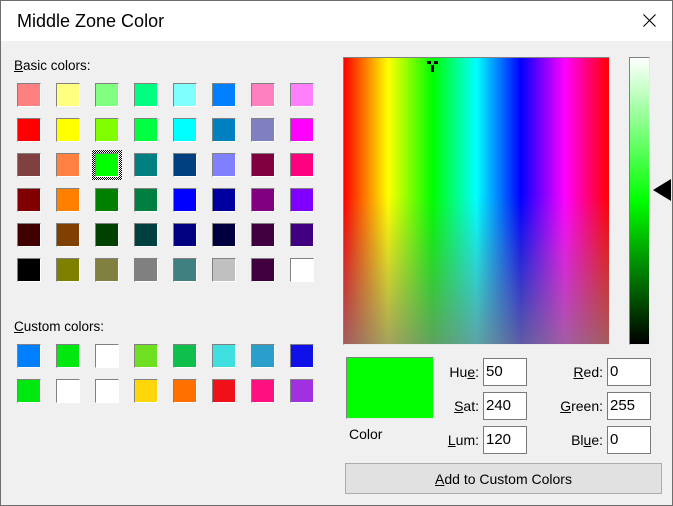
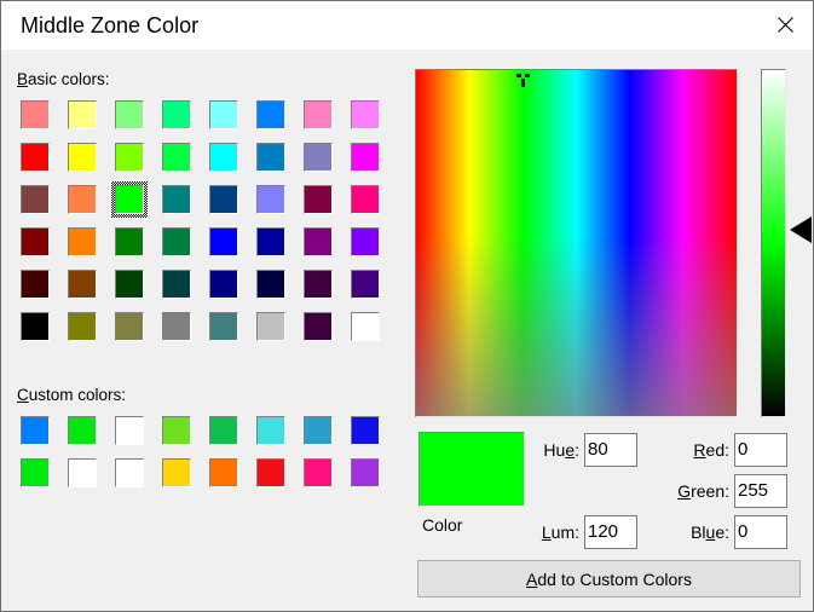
  Middle Zone Color
  Basic colors:
  Custom colors:
  Color
  Hue:
- 50
+ 80
- Sat:
- 240
  Lum:
  120
  Red:
  0
  Green:
  255
  Blue:
  0
  A
  dd to Custom Colors
